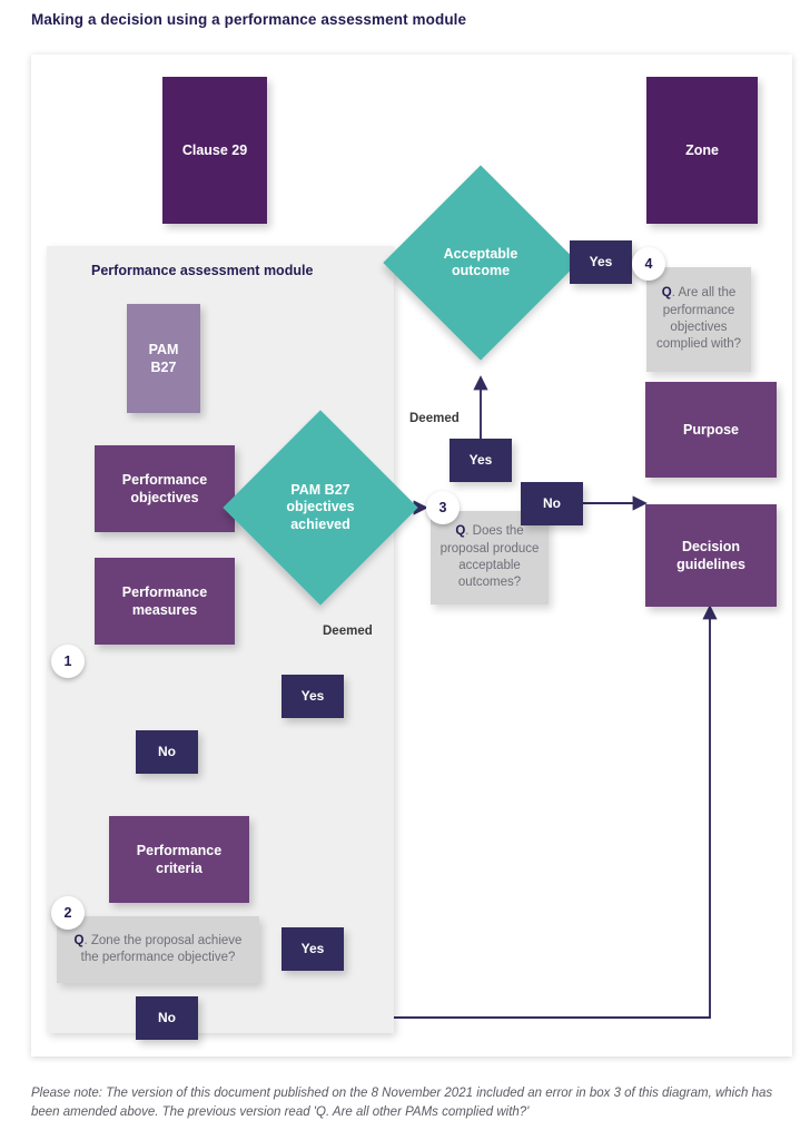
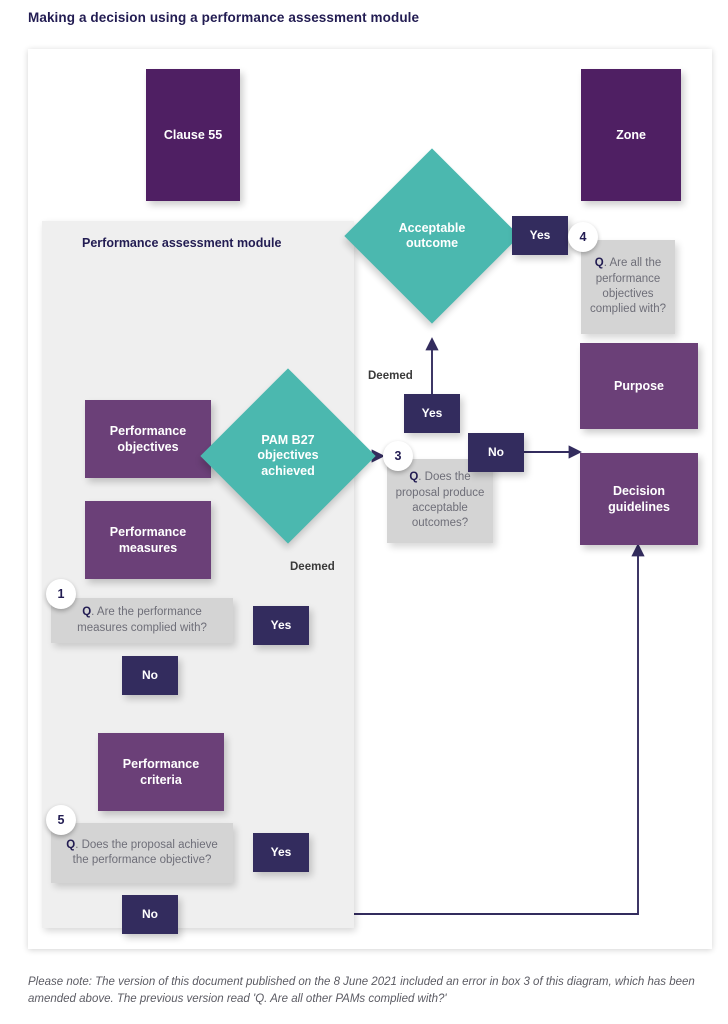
  Making a decision using a performance assessment module
- Clause 29
+ Clause 55
  Zone
  Performance assessment module
- PAM
- B27
  Performance
  objectives
  Performance
  measures
  Performance
  criteria
  PAM B27
  objectives
  achieved
  Acceptable
  outcome
  Purpose
  Decision
  guidelines
  1
+ Q. Are the performance measures complied with?
- 2
+ 5
- Q. Zone the proposal achieve the performance objective?
+ Q. Does the proposal achieve the performance objective?
  3
  Q. Does the proposal produce acceptable outcomes?
  4
  Q. Are all the performance objectives complied with?
  Yes
  No
  Yes
  No
  No
  Yes
  Yes
  Deemed
  Deemed
- Please note: The version of this document published on the 8 November 2021 included an error in box 3 of this diagram, which has been amended above. The previous version read 'Q. Are all other PAMs complied with?'
+ Please note: The version of this document published on the 8 June 2021 included an error in box 3 of this diagram, which has been amended above. The previous version read 'Q. Are all other PAMs complied with?'
